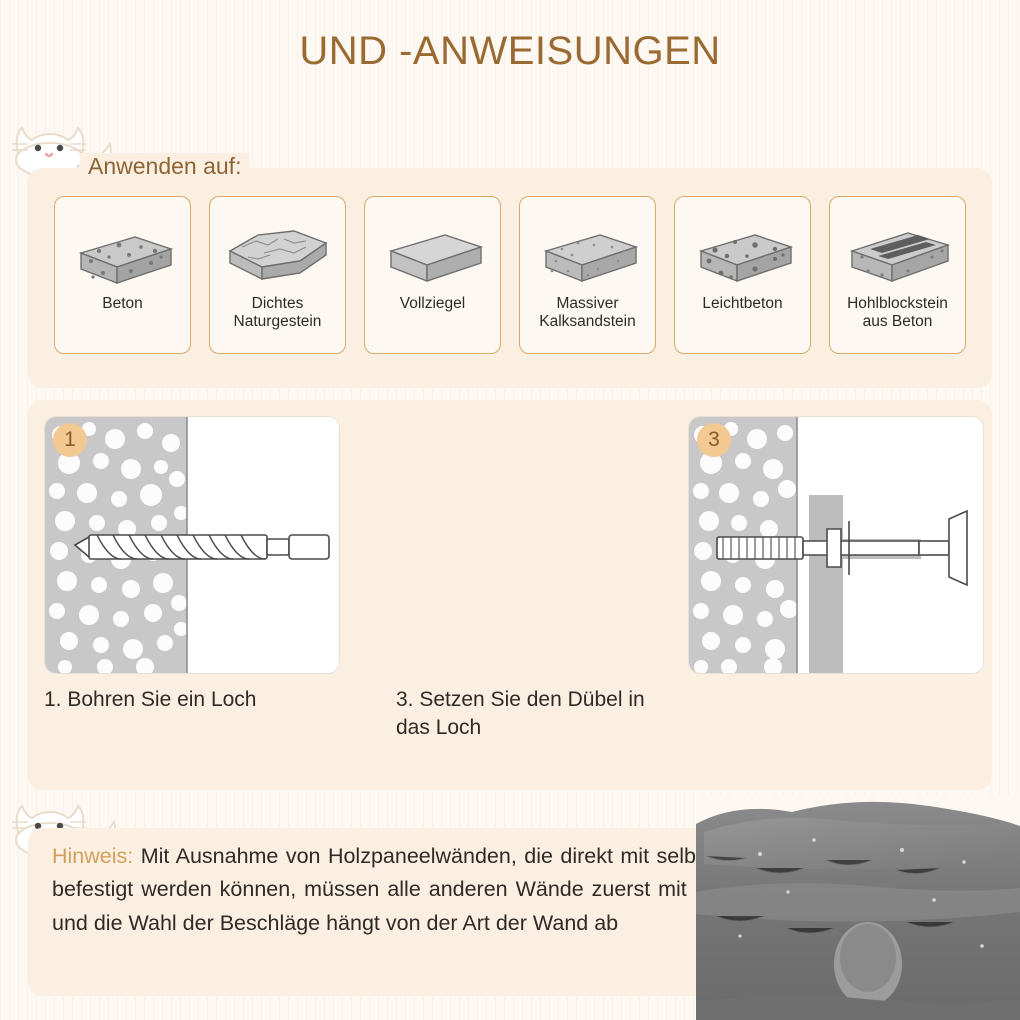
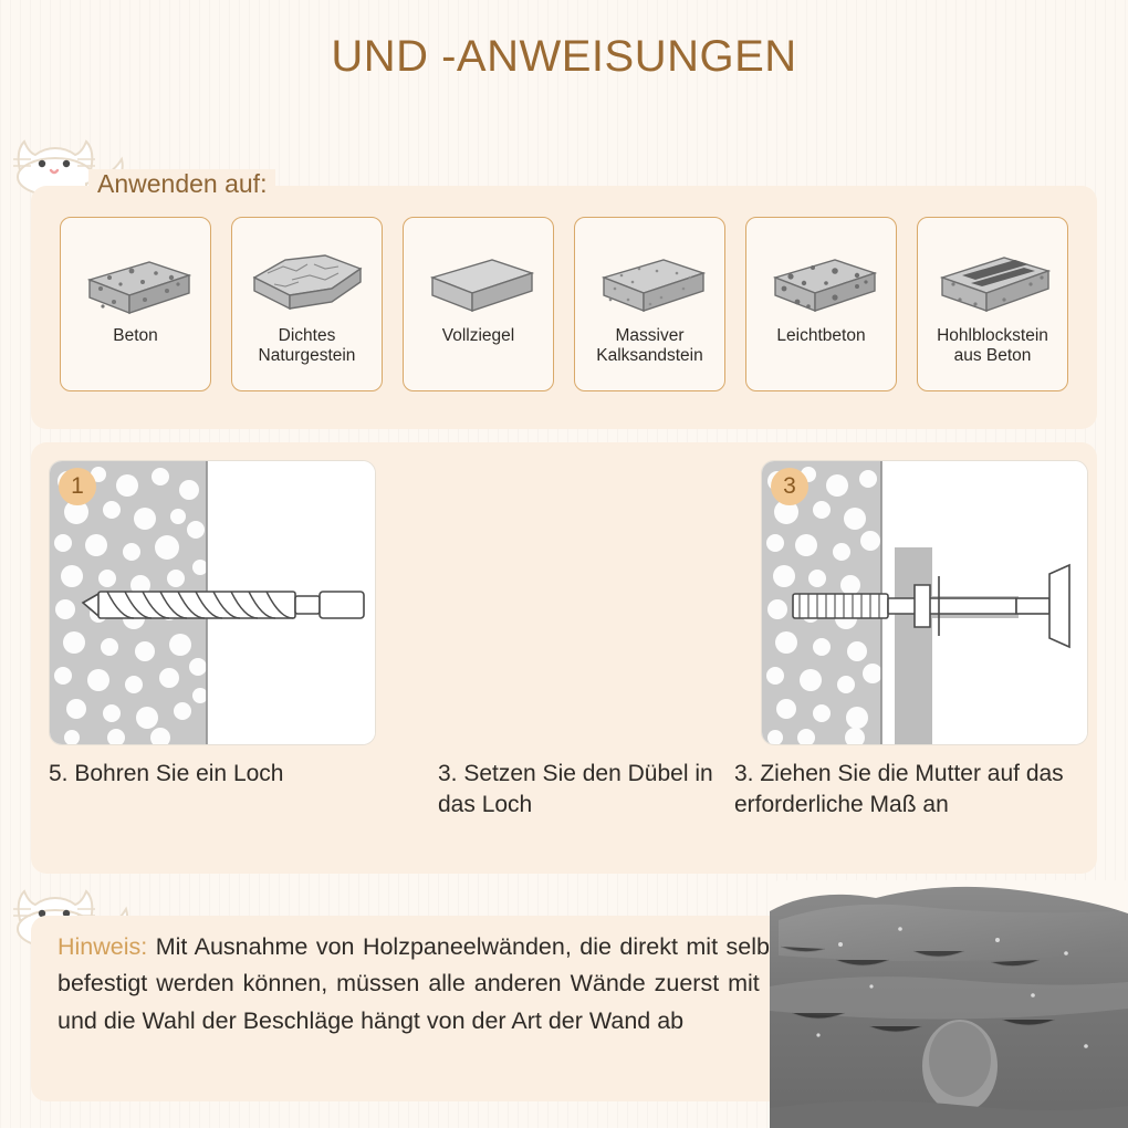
  UND -ANWEISUNGEN
  Anwenden auf:
  Beton
  Dichtes
  Naturgestein
  Vollziegel
  Massiver
  Kalksandstein
  Leichtbeton
  Hohlblockstein
  aus Beton
  1
  3
- 1. Bohren Sie ein Loch
+ 5. Bohren Sie ein Loch
  3. Setzen Sie den Dübel in das Loch
+ 3. Ziehen Sie die Mutter auf das erforderliche Maß an
  Hinweis: Mit Ausnahme von Holzpaneelwänden, die direkt mit selb befestigt werden können, müssen alle anderen Wände zuerst mit und die Wahl der Beschläge hängt von der Art der Wand ab
